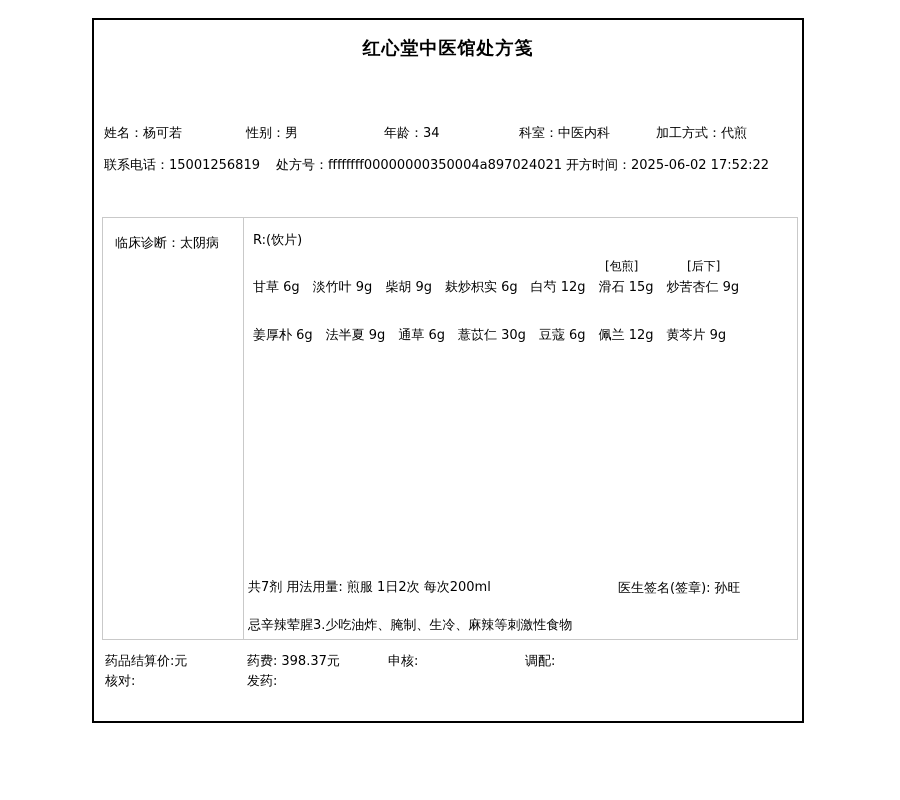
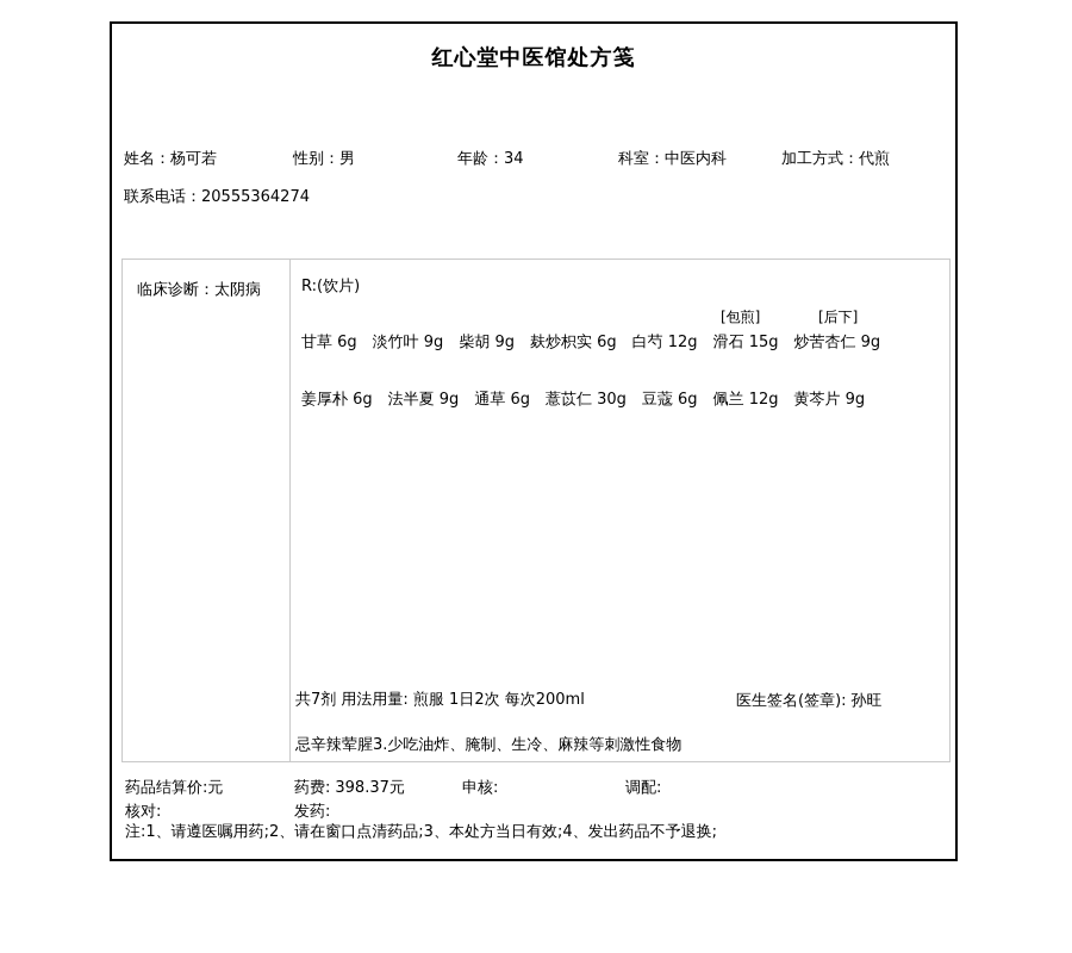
  红心堂中医馆处方笺
  姓名：杨可若
  性别：男
  年龄：34
  科室：中医内科
  加工方式：代煎
- 联系电话：15001256819
+ 联系电话：20555364274
- 处方号：ffffffff00000000350004a897024021
- 开方时间：2025-06-02 17:52:22
  临床诊断：太阴病
  R:(饮片)
  [包煎]
  [后下]
  甘草 6g
  淡竹叶 9g
  柴胡 9g
  麸炒枳实 6g
  白芍 12g
  滑石 15g
  炒苦杏仁 9g
  姜厚朴 6g
  法半夏 9g
  通草 6g
  薏苡仁 30g
  豆蔻 6g
  佩兰 12g
  黄芩片 9g
  共7剂 用法用量: 煎服 1日2次 每次200ml
  医生签名(签章): 孙旺
  忌辛辣荤腥3.少吃油炸、腌制、生冷、麻辣等刺激性食物
  药品结算价:元
  药费: 398.37元
  申核:
  调配:
  核对:
  发药:
+ 注:1、请遵医嘱用药;2、请在窗口点清药品;3、本处方当日有效;4、发出药品不予退换;
